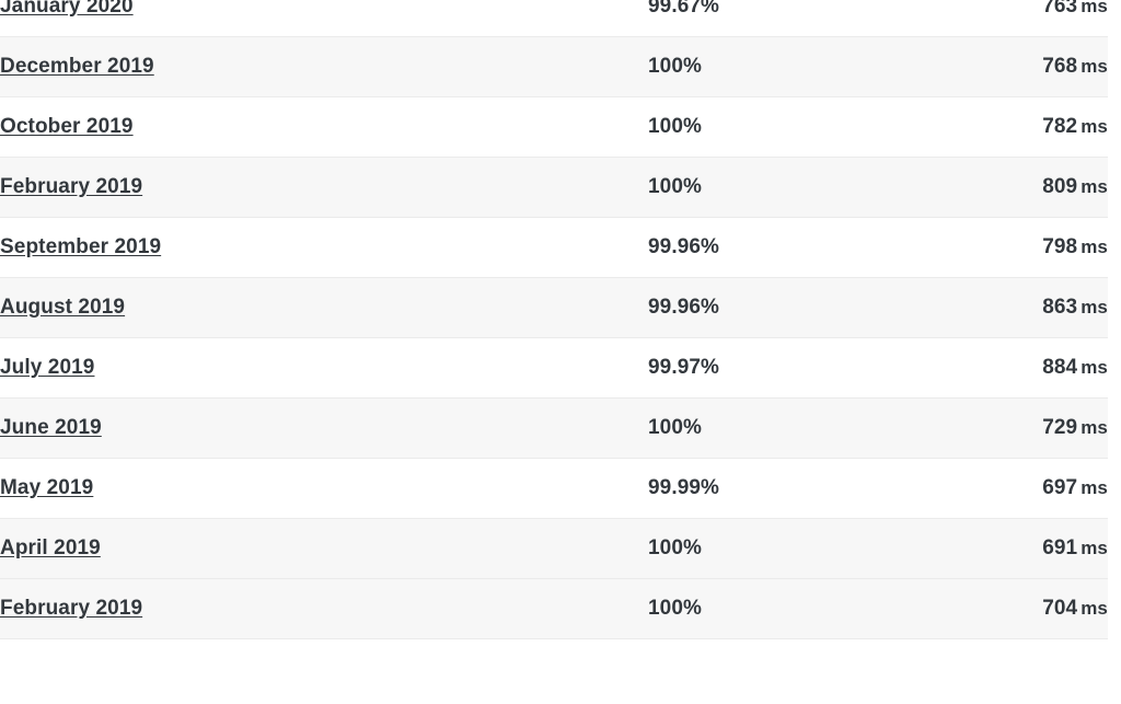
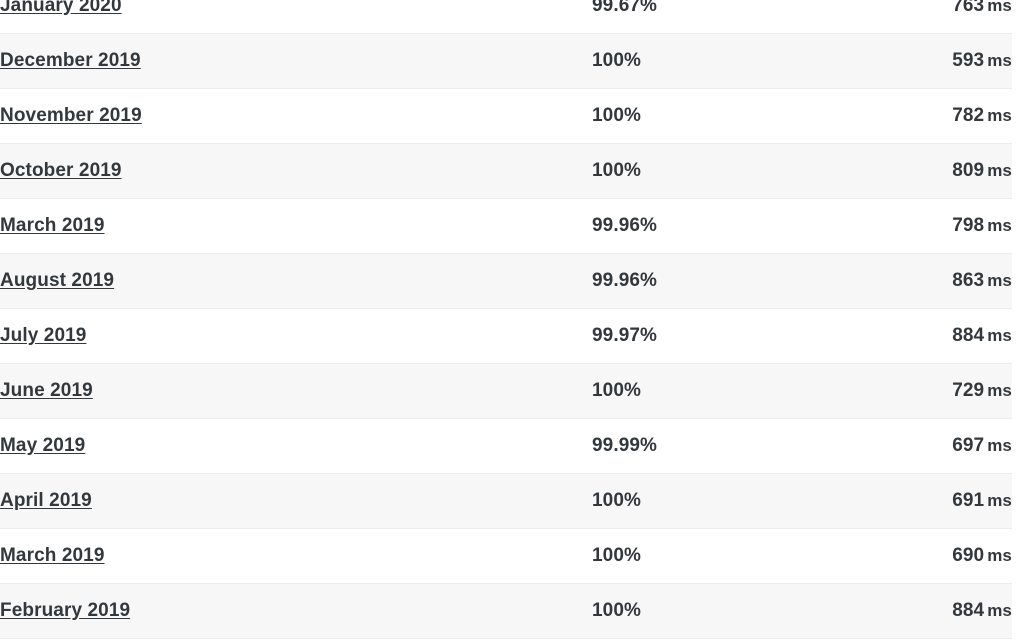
  January 2020	99.67%	763 ms
- December 2019	100%	768 ms
+ December 2019	100%	593 ms
- October 2019	100%	782 ms
+ November 2019	100%	782 ms
- February 2019	100%	809 ms
+ October 2019	100%	809 ms
- September 2019	99.96%	798 ms
+ March 2019	99.96%	798 ms
  August 2019	99.96%	863 ms
  July 2019	99.97%	884 ms
  June 2019	100%	729 ms
  May 2019	99.99%	697 ms
  April 2019	100%	691 ms
+ March 2019	100%	690 ms
- February 2019	100%	704 ms
+ February 2019	100%	884 ms
